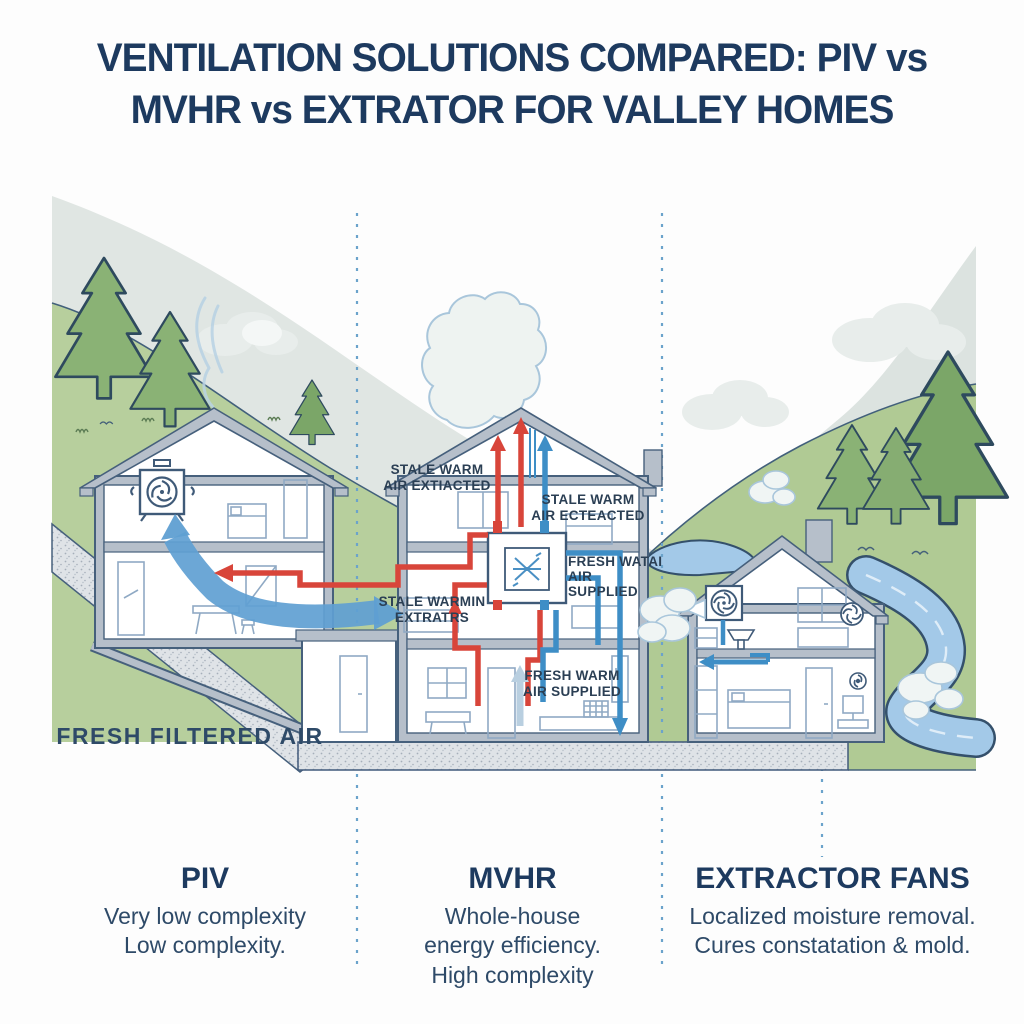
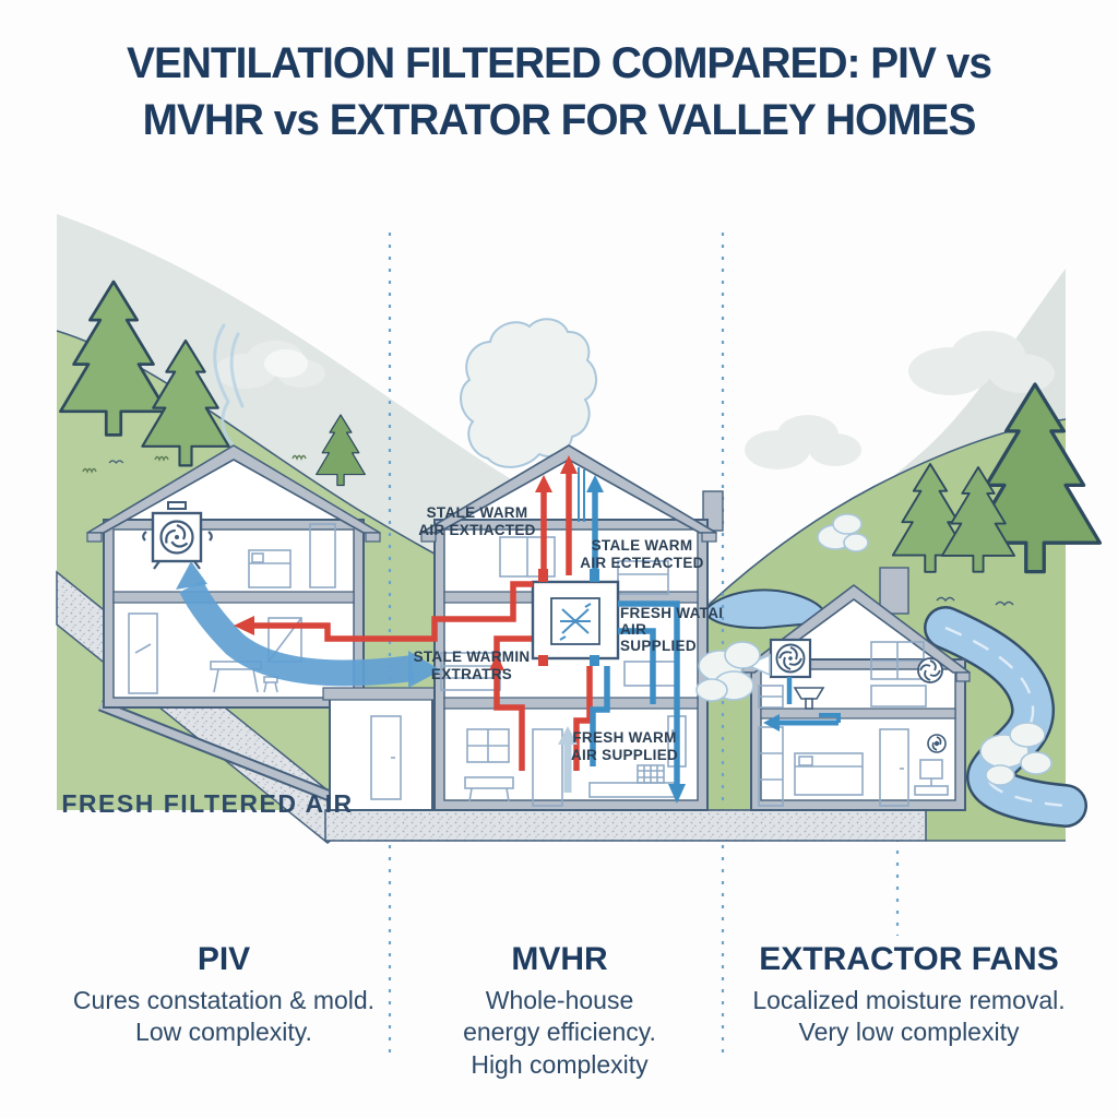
- VENTILATION SOLUTIONS COMPARED: PIV vs
+ VENTILATION FILTERED COMPARED: PIV vs
  MVHR vs EXTRATOR FOR VALLEY HOMES
  STALE WARM
  AIR EXTIACTED
  STALE WARM
  AIR ECTEACTED
  STALE WARMIN
  EXTRATRS
  FRESH WATAI
  AIR
  SUPPLIED
  FRESH WARM
  AIR SUPPLIED
  FRESH FILTERED AIR
  PIV
- Very low complexity
+ Cures constatation & mold.
  Low complexity.
  MVHR
  Whole-house
  energy efficiency.
  High complexity
  EXTRACTOR FANS
  Localized moisture removal.
- Cures constatation & mold.
+ Very low complexity
